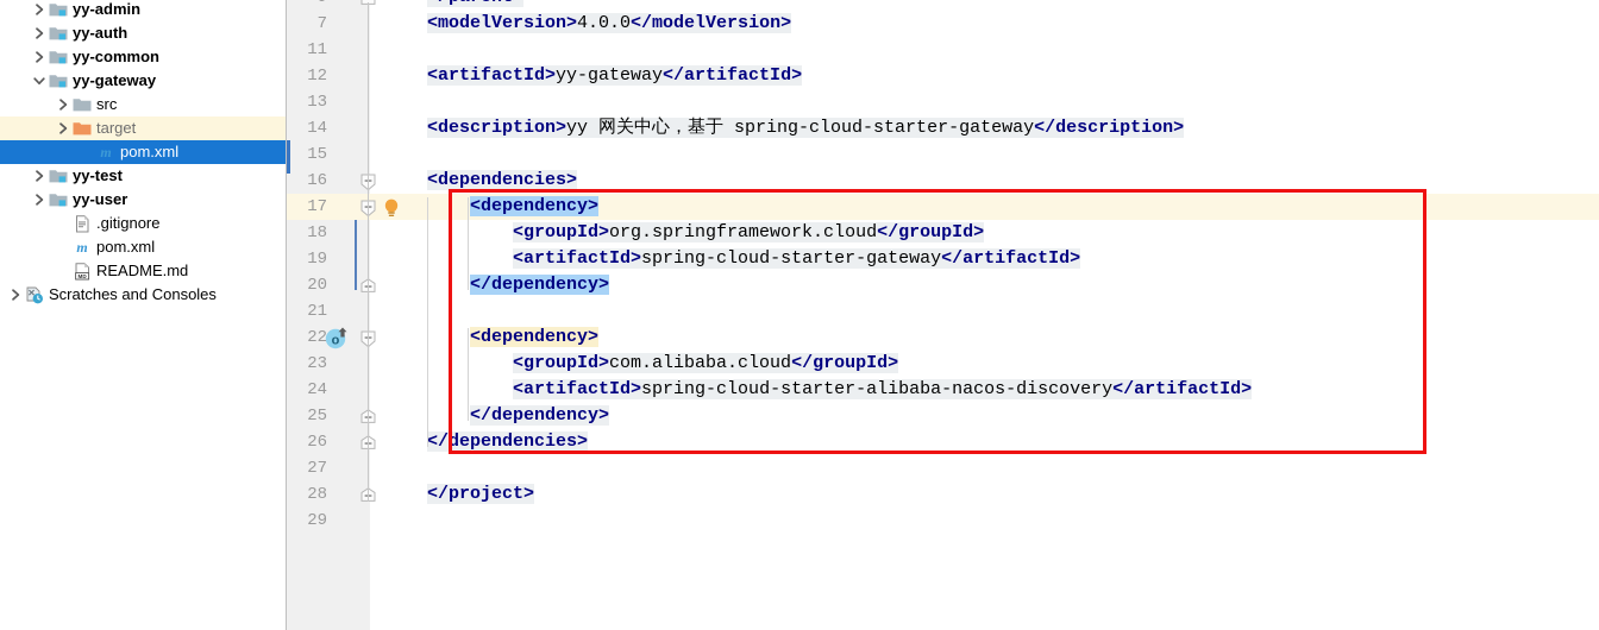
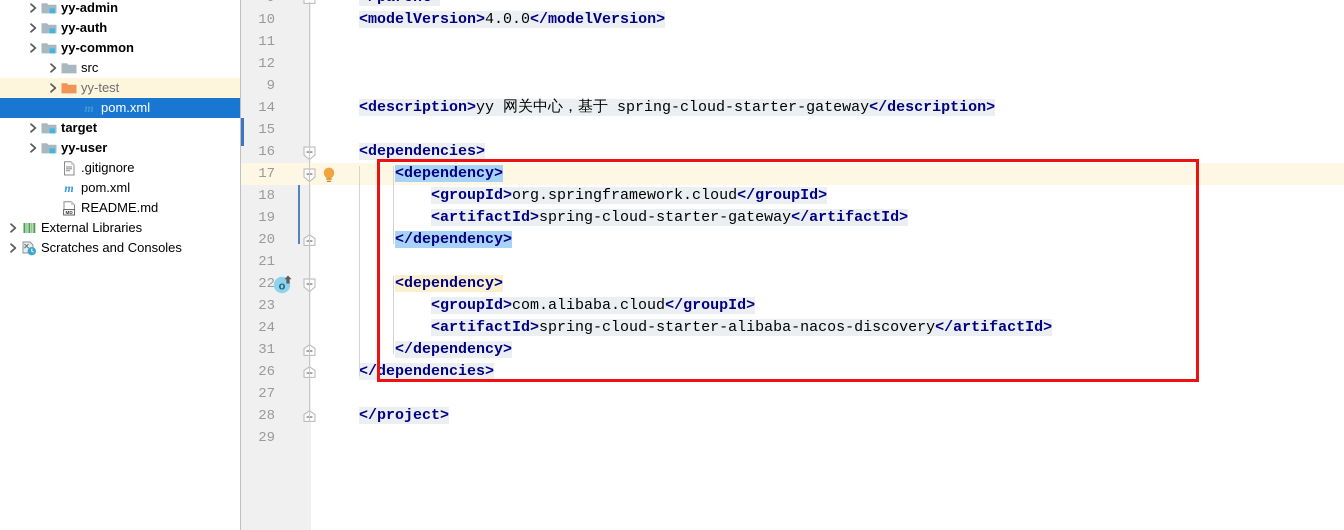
  yy-admin
  yy-auth
  yy-common
- yy-gateway
  src
- target
+ yy-test
  m
  pom.xml
- yy-test
+ target
  yy-user
  .gitignore
  m
  pom.xml
  README.md
+ External Libraries
  Scratches and Consoles
- 7
+ 10
  <modelVersion>4.0.0</modelVersion>
  11
  12
- <artifactId>yy-gateway</artifactId>
- 13
+ 9
  14
  <description>yy 网关中心，基于 spring-cloud-starter-gateway</description>
  15
  16
  <dependencies>
  17
  <dependency>
  18
  <groupId>org.springframework.cloud</groupId>
  19
  <artifactId>spring-cloud-starter-gateway</artifactId>
  20
  </dependency>
  21
  22
  <dependency>
  23
  <groupId>com.alibaba.cloud</groupId>
  24
  <artifactId>spring-cloud-starter-alibaba-nacos-discovery</artifactId>
- 25
+ 31
  </dependency>
  26
  </dependencies>
  27
  28
  </project>
  29
  o
